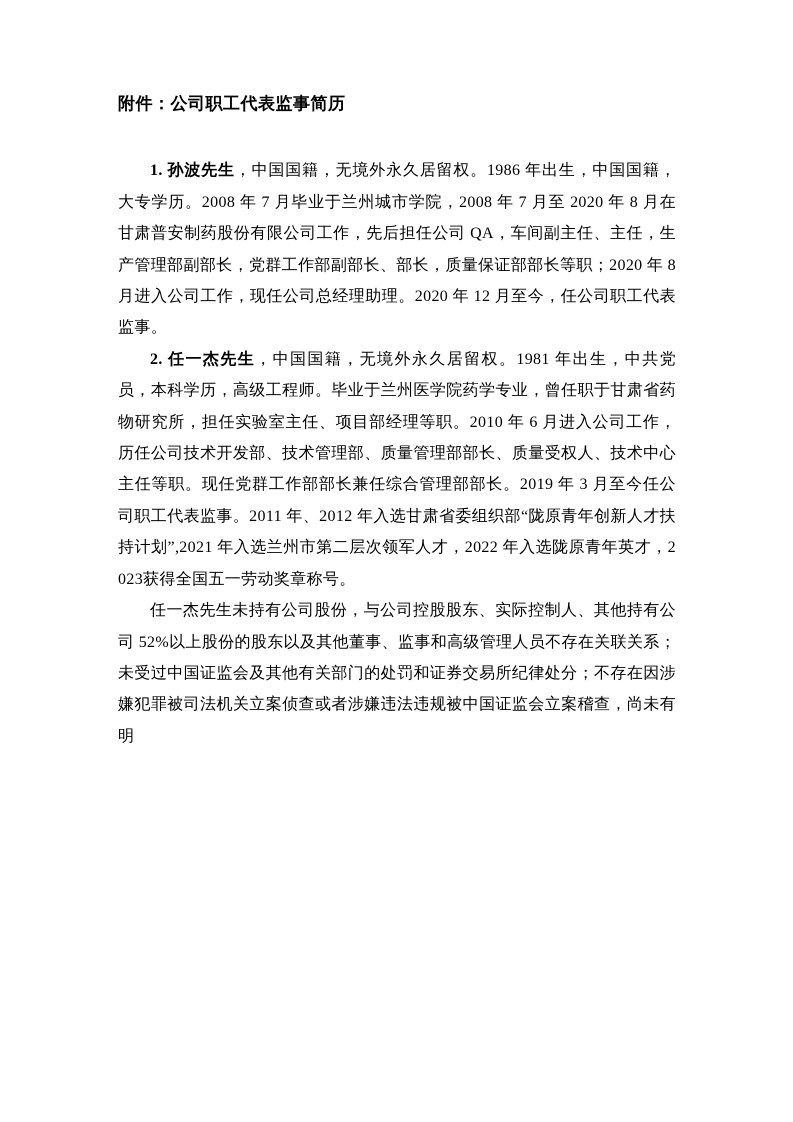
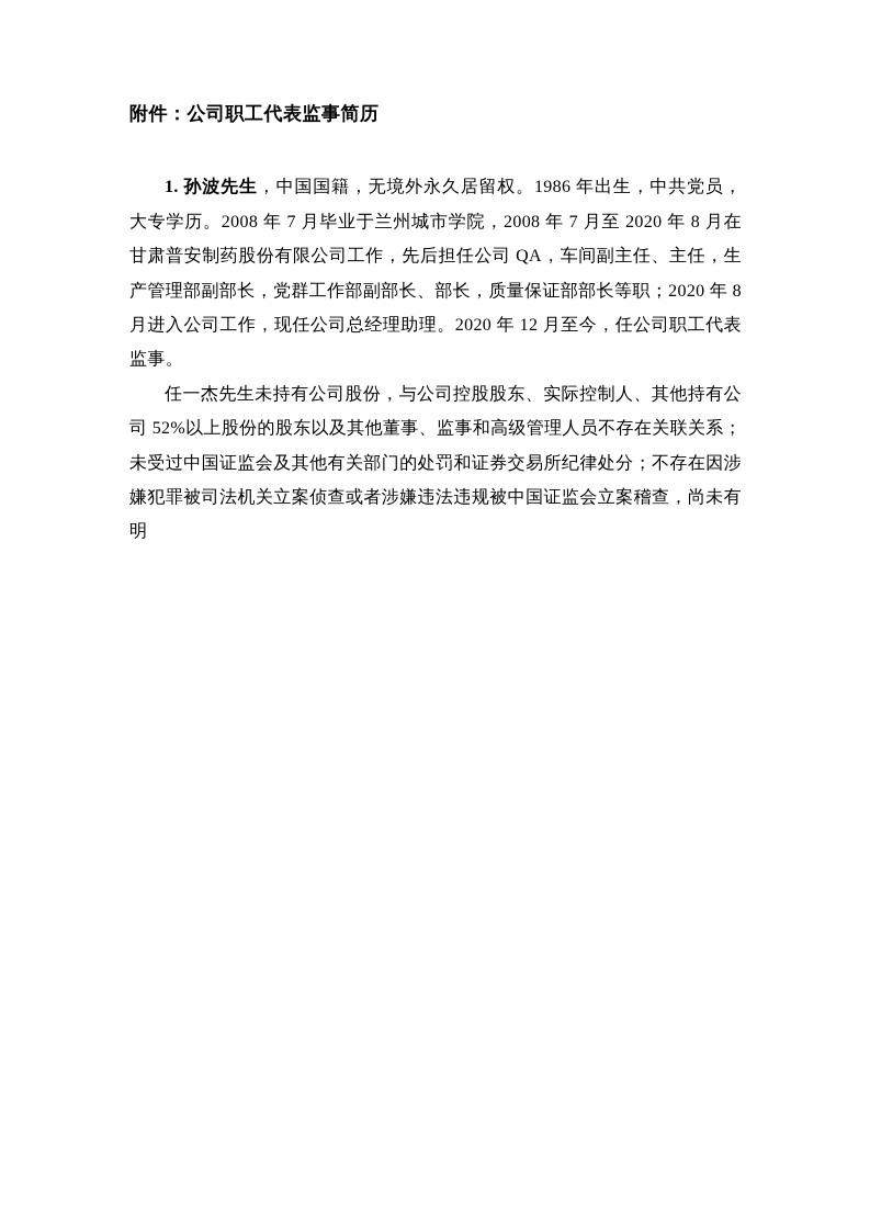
  附件：公司职工代表监事简历
- 1. 孙波先生，中国国籍，无境外永久居留权。1986 年出生，中国国籍，大专学历。2008 年 7 月毕业于兰州城市学院，2008 年 7 月至 2020 年 8 月在甘肃普安制药股份有限公司工作，先后担任公司 QA，车间副主任、主任，生产管理部副部长，党群工作部副部长、部长，质量保证部部长等职；2020 年 8 月进入公司工作，现任公司总经理助理。2020 年 12 月至今，任公司职工代表监事。
+ 1. 孙波先生，中国国籍，无境外永久居留权。1986 年出生，中共党员，大专学历。2008 年 7 月毕业于兰州城市学院，2008 年 7 月至 2020 年 8 月在甘肃普安制药股份有限公司工作，先后担任公司 QA，车间副主任、主任，生产管理部副部长，党群工作部副部长、部长，质量保证部部长等职；2020 年 8 月进入公司工作，现任公司总经理助理。2020 年 12 月至今，任公司职工代表监事。
- 2. 任一杰先生，中国国籍，无境外永久居留权。1981 年出生，中共党员，本科学历，高级工程师。毕业于兰州医学院药学专业，曾任职于甘肃省药物研究所，担任实验室主任、项目部经理等职。2010 年 6 月进入公司工作，历任公司技术开发部、技术管理部、质量管理部部长、质量受权人、技术中心主任等职。现任党群工作部部长兼任综合管理部部长。2019 年 3 月至今任公司职工代表监事。2011 年、2012 年入选甘肃省委组织部“陇原青年创新人才扶持计划”,2021 年入选兰州市第二层次领军人才，2022 年入选陇原青年英才，2023获得全国五一劳动奖章称号。
  任一杰先生未持有公司股份，与公司控股股东、实际控制人、其他持有公司 52%以上股份的股东以及其他董事、监事和高级管理人员不存在关联关系；未受过中国证监会及其他有关部门的处罚和证券交易所纪律处分；不存在因涉嫌犯罪被司法机关立案侦查或者涉嫌违法违规被中国证监会立案稽查，尚未有明
